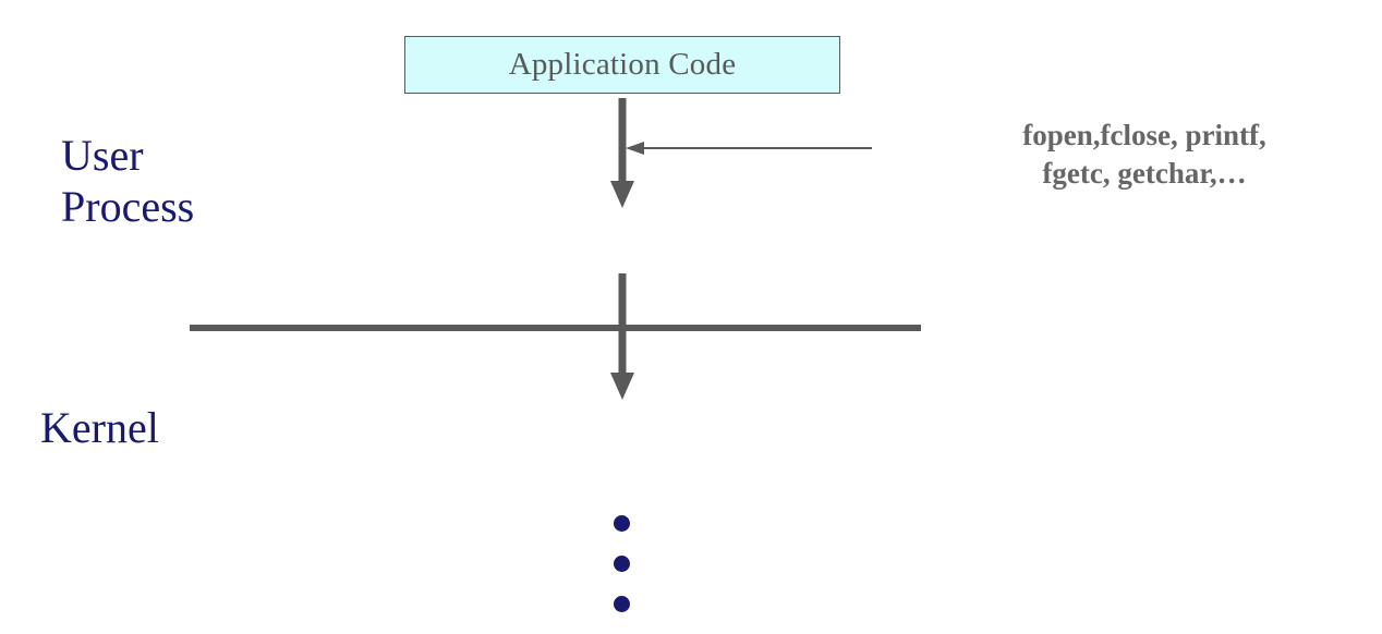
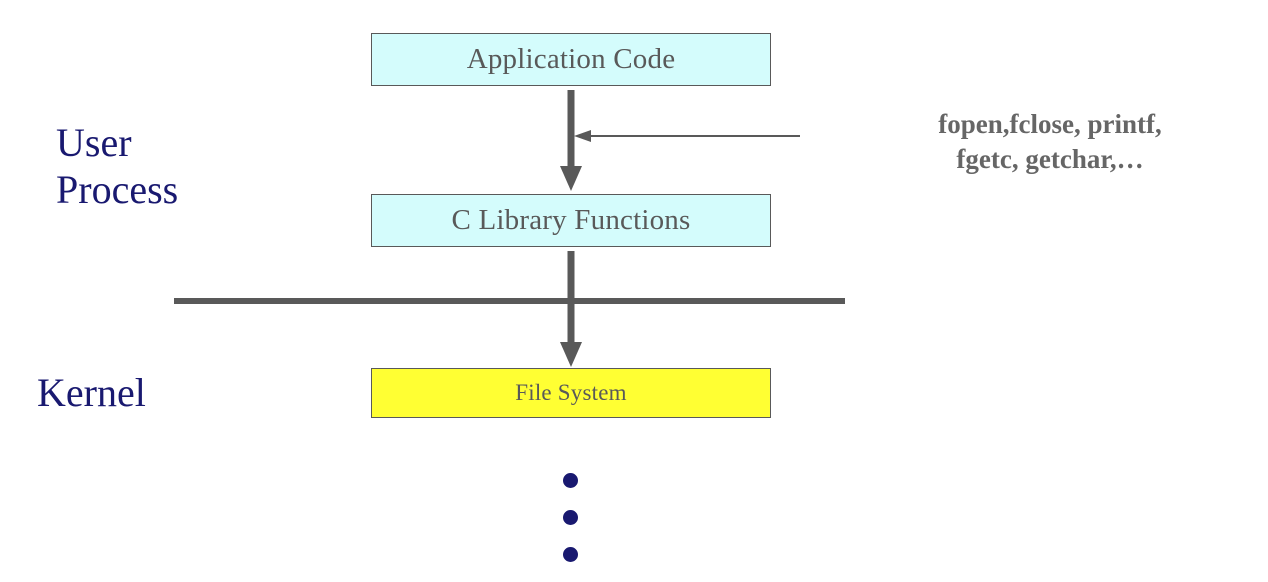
  User
  Process
  Kernel
  Application Code
+ C Library Functions
+ File System
  fopen,fclose, printf,
  fgetc, getchar,…
